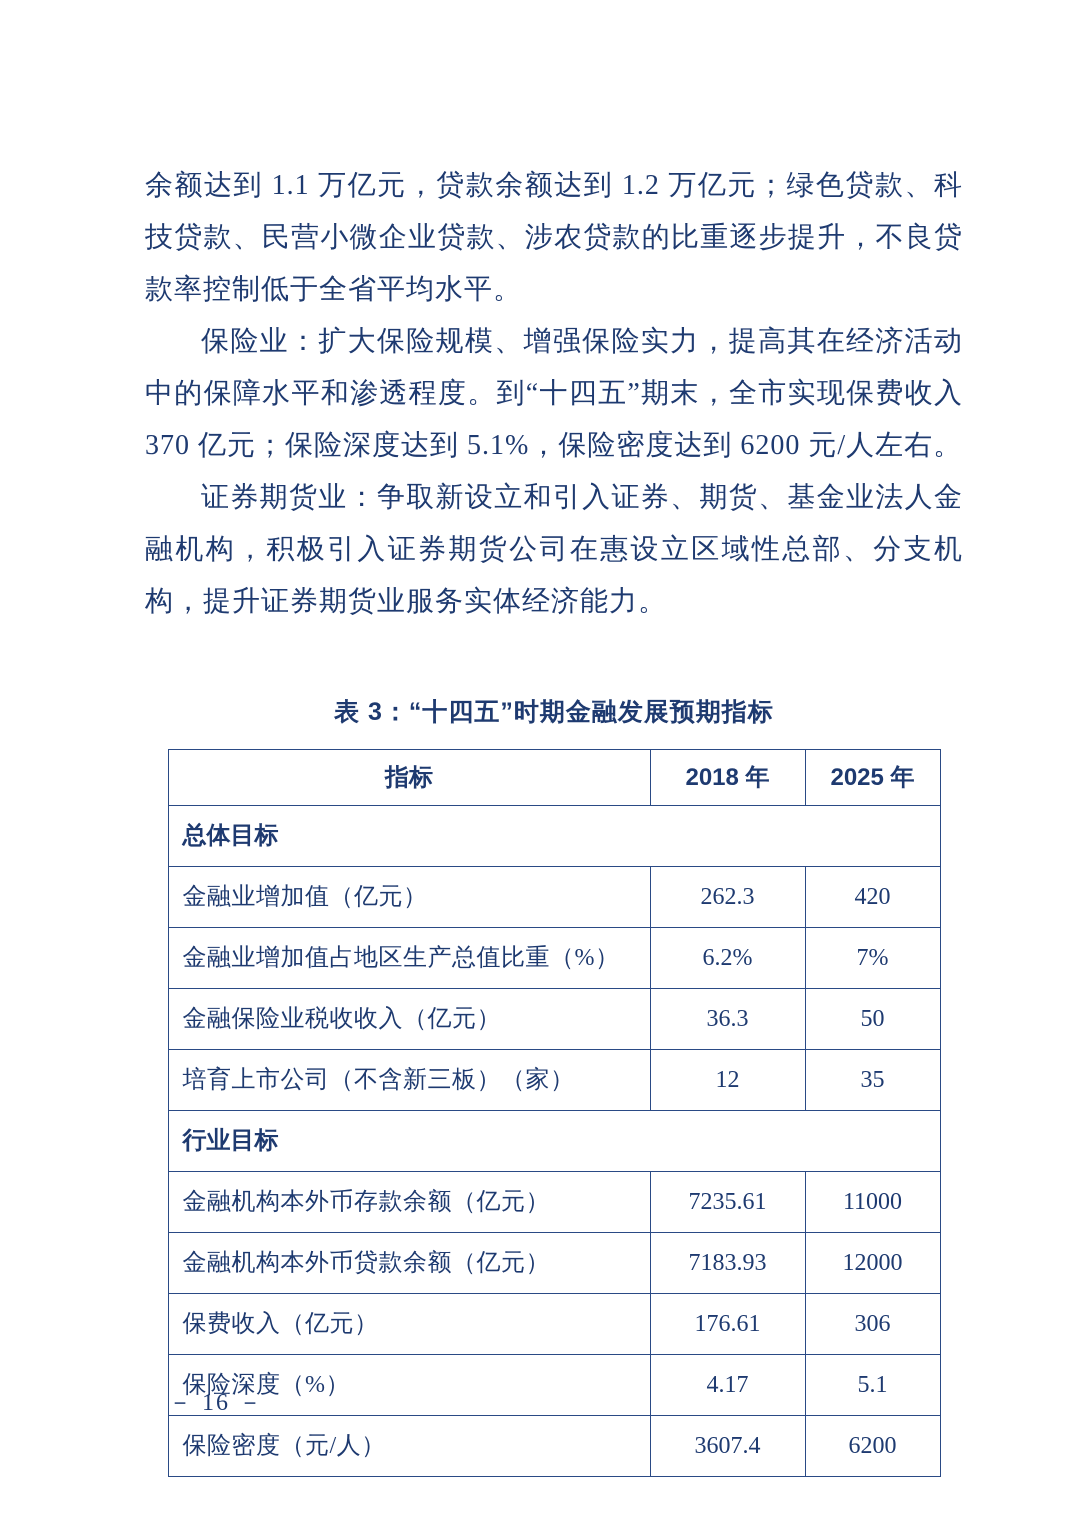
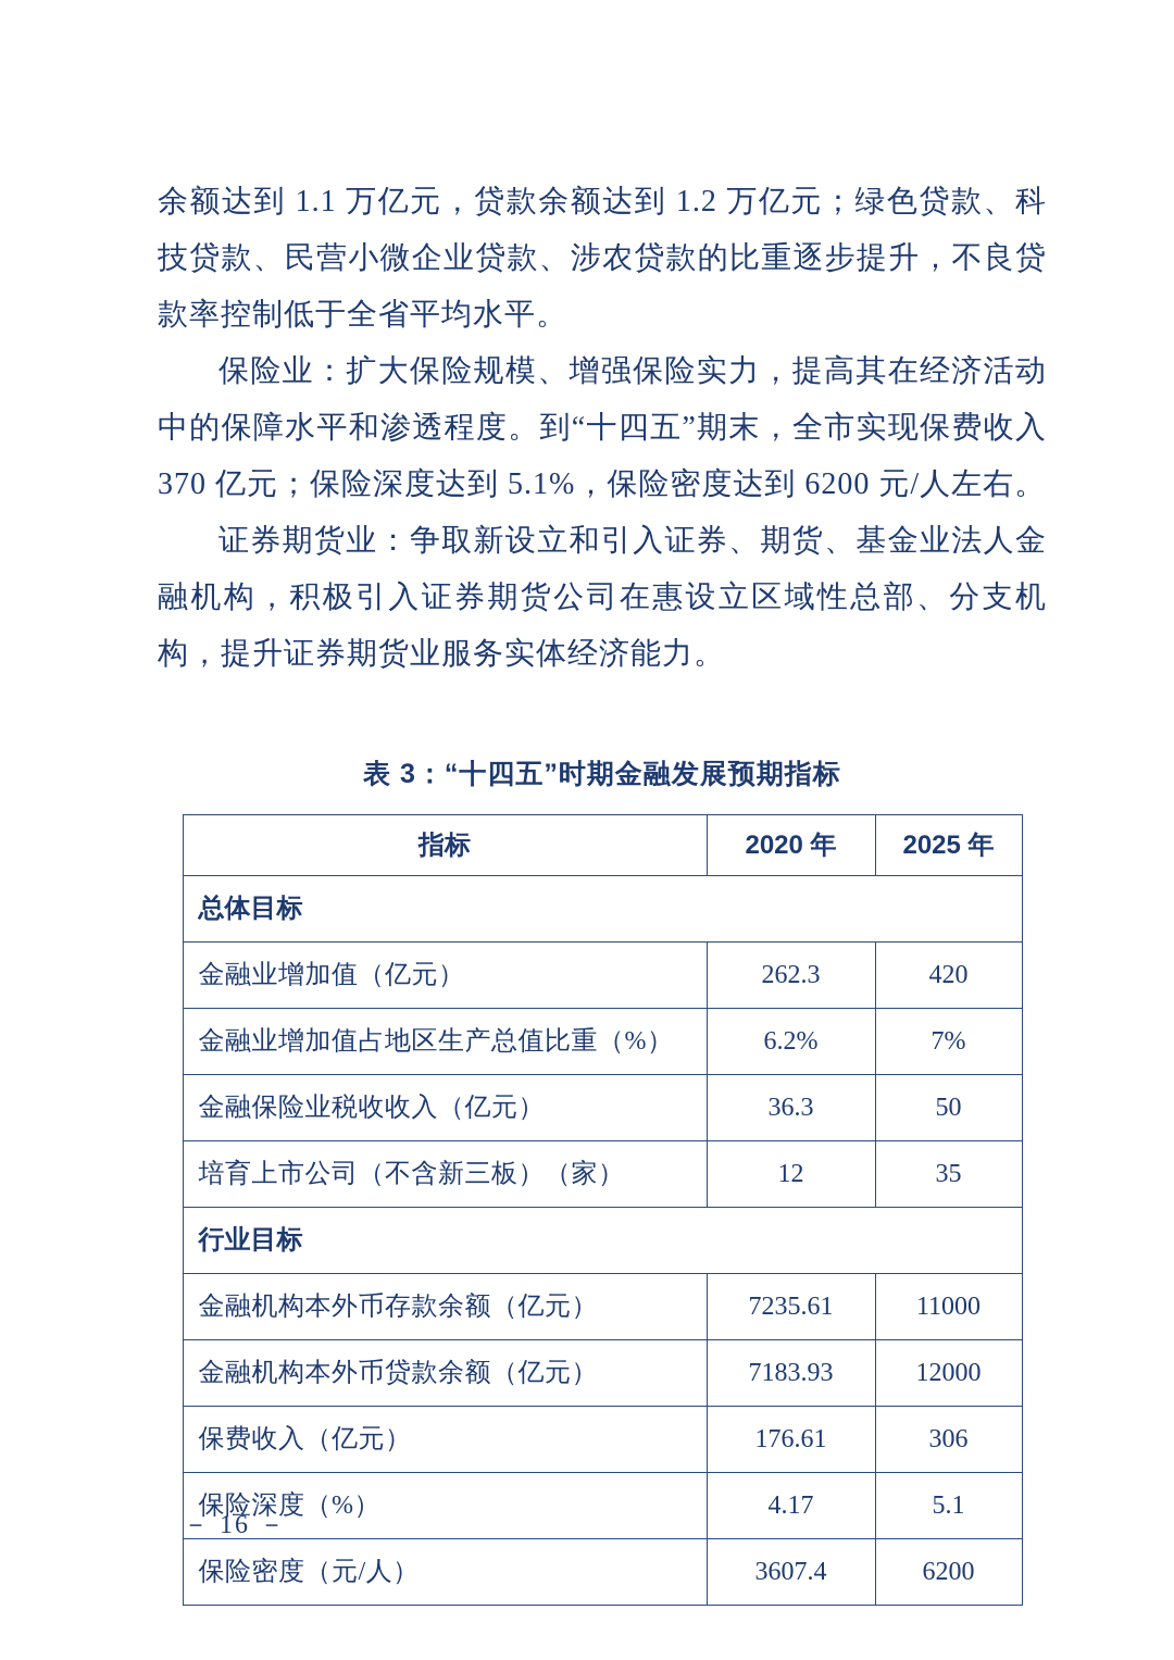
  余额达到 1.1 万亿元，贷款余额达到 1.2 万亿元；绿色贷款、科技贷款、民营小微企业贷款、涉农贷款的比重逐步提升，不良贷款率控制低于全省平均水平。
  保险业：扩大保险规模、增强保险实力，提高其在经济活动中的保障水平和渗透程度。到“十四五”期末，全市实现保费收入 370 亿元；保险深度达到 5.1%，保险密度达到 6200 元/人左右。
  证券期货业：争取新设立和引入证券、期货、基金业法人金融机构，积极引入证券期货公司在惠设立区域性总部、分支机构，提升证券期货业服务实体经济能力。
  表 3：“十四五”时期金融发展预期指标
- 指标	2018 年	2025 年
+ 指标	2020 年	2025 年
  总体目标
  金融业增加值（亿元）	262.3	420
  金融业增加值占地区生产总值比重（%）	6.2%	7%
  金融保险业税收收入（亿元）	36.3	50
  培育上市公司（不含新三板）（家）	12	35
  行业目标
  金融机构本外币存款余额（亿元）	7235.61	11000
  金融机构本外币贷款余额（亿元）	7183.93	12000
  保费收入（亿元）	176.61	306
  保险深度（%）	4.17	5.1
  保险密度（元/人）	3607.4	6200
  － 16 －
